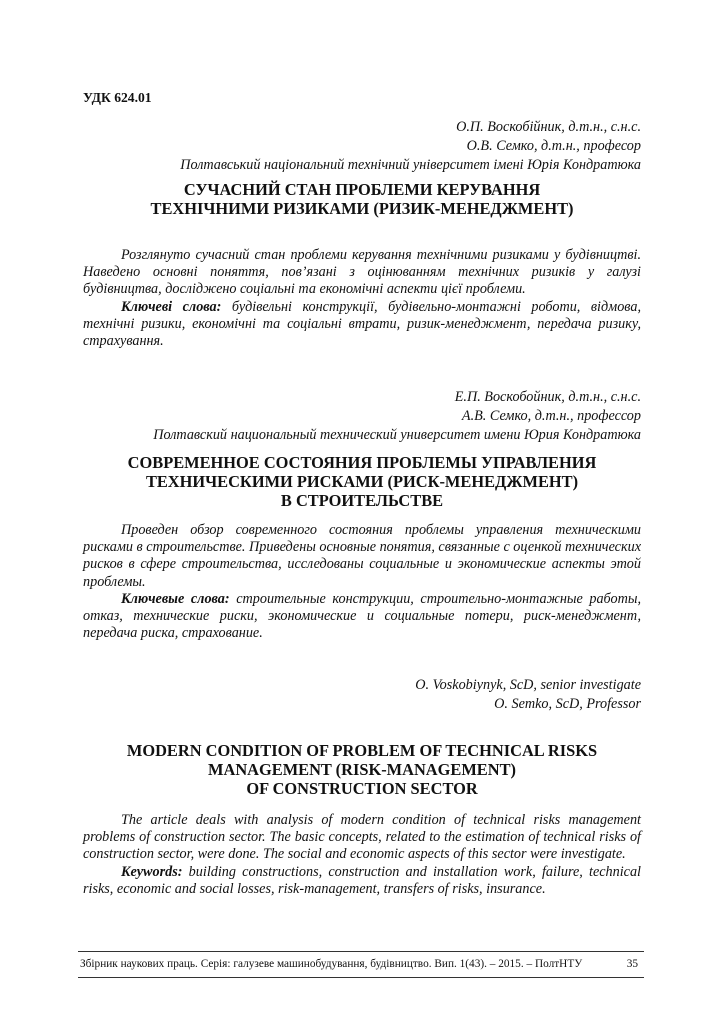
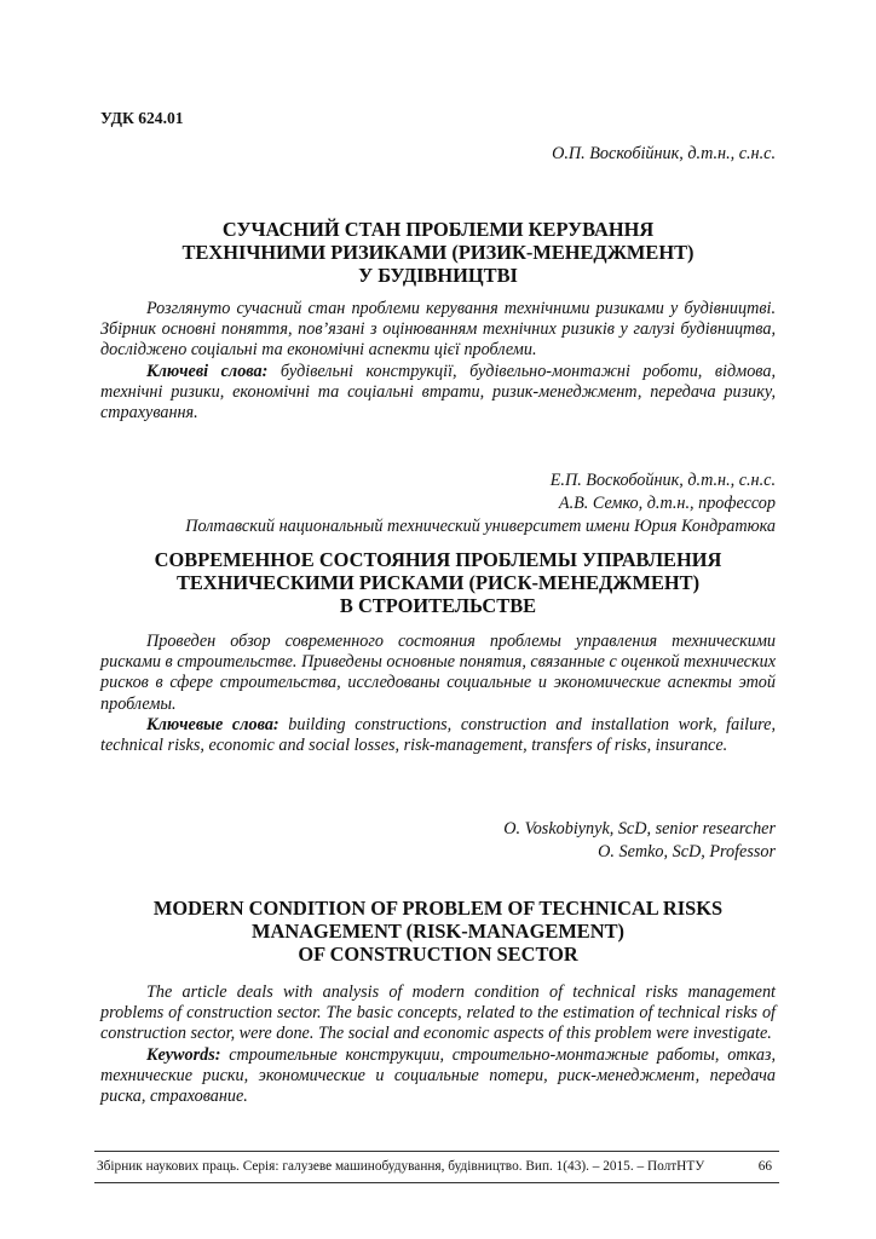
  УДК 624.01
  О.П. Воскобійник, д.т.н., с.н.с.
- О.В. Семко, д.т.н., професор
- Полтавський національний технічний університет імені Юрія Кондратюка
  СУЧАСНИЙ СТАН ПРОБЛЕМИ КЕРУВАННЯ
  ТЕХНІЧНИМИ РИЗИКАМИ (РИЗИК-МЕНЕДЖМЕНТ)
+ У БУДІВНИЦТВІ
- Розглянуто сучасний стан проблеми керування технічними ризиками у будівництві. Наведено основні поняття, пов’язані з оцінюванням технічних ризиків у галузі будівництва, досліджено соціальні та економічні аспекти цієї проблеми.
+ Розглянуто сучасний стан проблеми керування технічними ризиками у будівництві. Збірник основні поняття, пов’язані з оцінюванням технічних ризиків у галузі будівництва, досліджено соціальні та економічні аспекти цієї проблеми.
  Ключеві слова: будівельні конструкції, будівельно-монтажні роботи, відмова, технічні ризики, економічні та соціальні втрати, ризик-менеджмент, передача ризику, страхування.
  Е.П. Воскобойник, д.т.н., с.н.с.
  А.В. Семко, д.т.н., профессор
  Полтавский национальный технический университет имени Юрия Кондратюка
  СОВРЕМЕННОЕ СОСТОЯНИЯ ПРОБЛЕМЫ УПРАВЛЕНИЯ
  ТЕХНИЧЕСКИМИ РИСКАМИ (РИСК-МЕНЕДЖМЕНТ)
  В СТРОИТЕЛЬСТВЕ
  Проведен обзор современного состояния проблемы управления техническими рисками в строительстве. Приведены основные понятия, связанные с оценкой технических рисков в сфере строительства, исследованы социальные и экономические аспекты этой проблемы.
- Ключевые слова: строительные конструкции, строительно-монтажные работы, отказ, технические риски, экономические и социальные потери, риск-менеджмент, передача риска, страхование.
+ Ключевые слова: building constructions, construction and installation work, failure, technical risks, economic and social losses, risk-management, transfers of risks, insurance.
- O. Voskobiynyk, ScD, senior investigate
+ O. Voskobiynyk, ScD, senior researcher
  O. Semko, ScD, Professor
  MODERN CONDITION OF PROBLEM OF TECHNICAL RISKS
  MANAGEMENT (RISK-MANAGEMENT)
  OF CONSTRUCTION SECTOR
- The article deals with analysis of modern condition of technical risks management problems of construction sector. The basic concepts, related to the estimation of technical risks of construction sector, were done. The social and economic aspects of this sector were investigate.
+ The article deals with analysis of modern condition of technical risks management problems of construction sector. The basic concepts, related to the estimation of technical risks of construction sector, were done. The social and economic aspects of this problem were investigate.
- Keywords: building constructions, construction and installation work, failure, technical risks, economic and social losses, risk-management, transfers of risks, insurance.
+ Keywords: строительные конструкции, строительно-монтажные работы, отказ, технические риски, экономические и социальные потери, риск-менеджмент, передача риска, страхование.
  Збірник наукових праць. Серія: галузеве машинобудування, будівництво. Вип. 1(43). – 2015. – ПолтНТУ
- 35
+ 66
